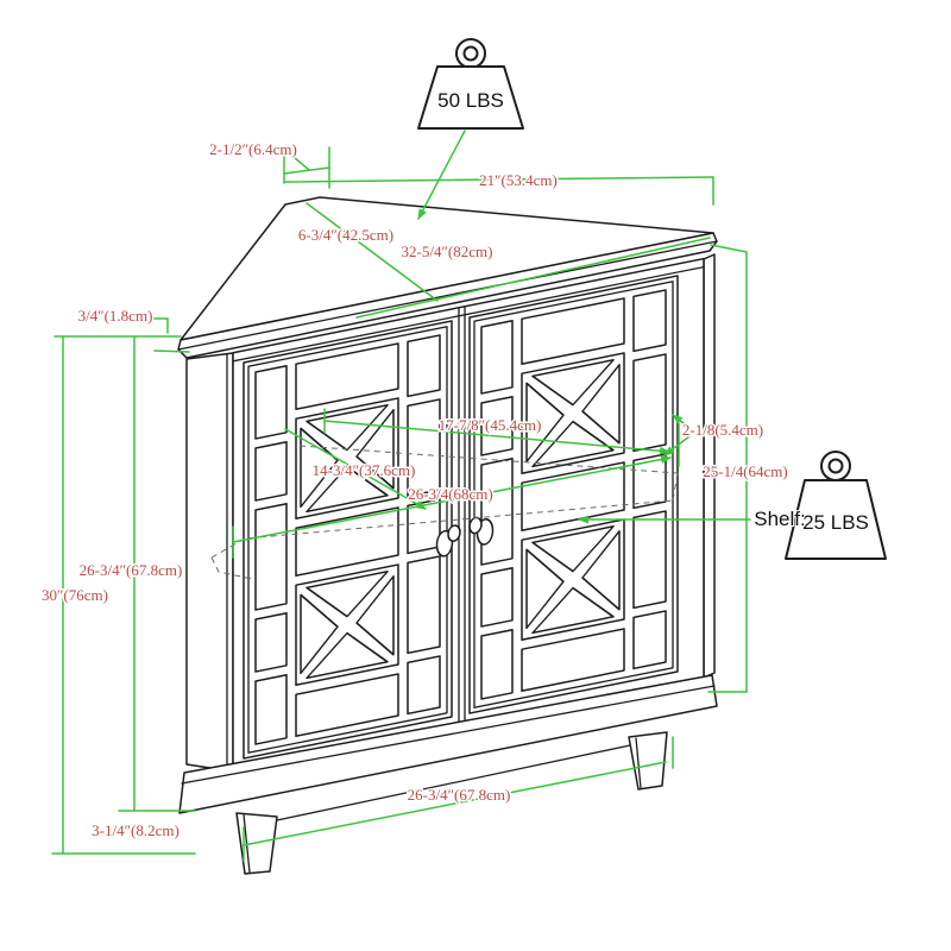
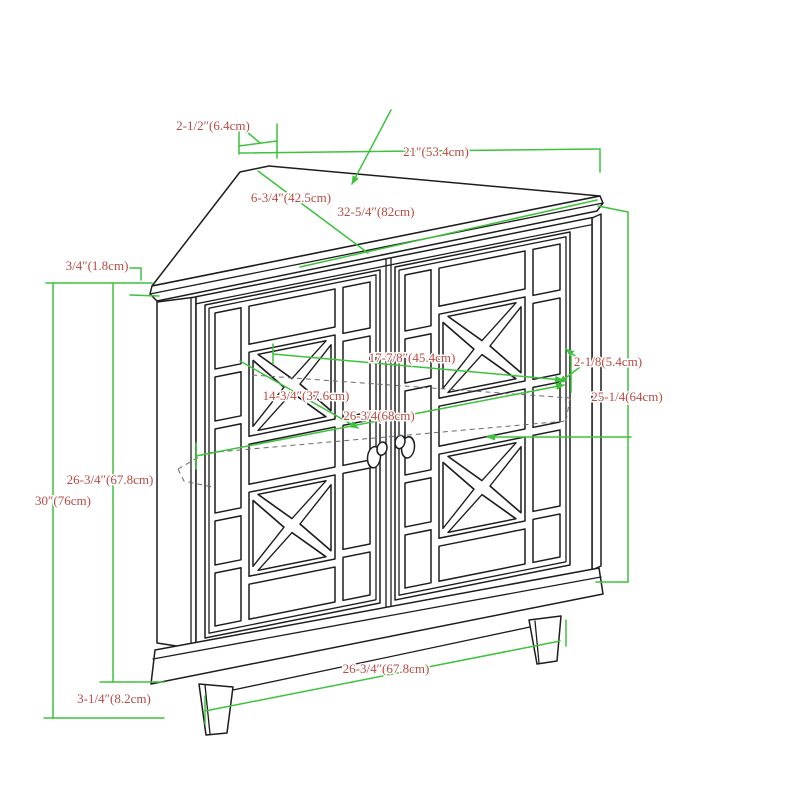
- 50 LBS
- 25 LBS
- Shelf:
  2-1/2″(6.4cm)
  21″(53.4cm)
  6-3/4″(42.5cm)
  32-5/4″(82cm)
  3/4″(1.8cm)
  17-7/8″(45.4cm)
  2-1/8(5.4cm)
  14-3/4″(37.6cm)
  25-1/4(64cm)
  26-3/4(68cm)
  26-3/4″(67.8cm)
  30″(76cm)
  26-3/4″(67.8cm)
  3-1/4″(8.2cm)
